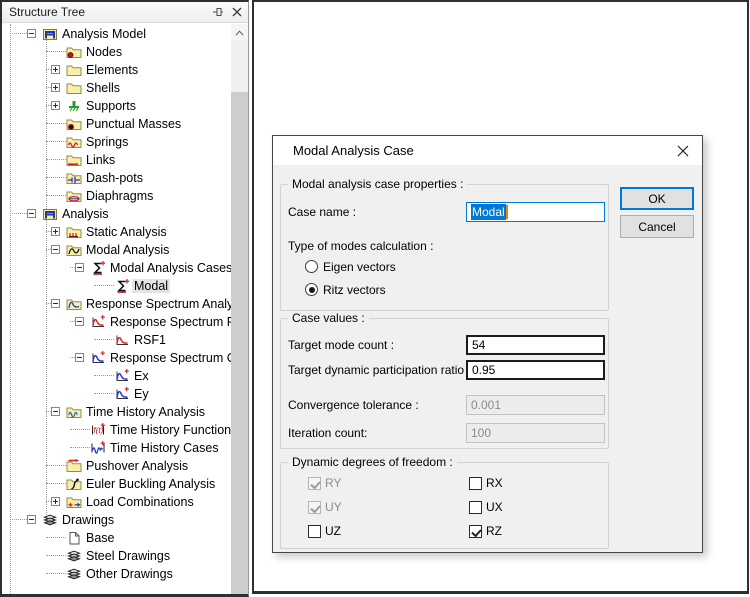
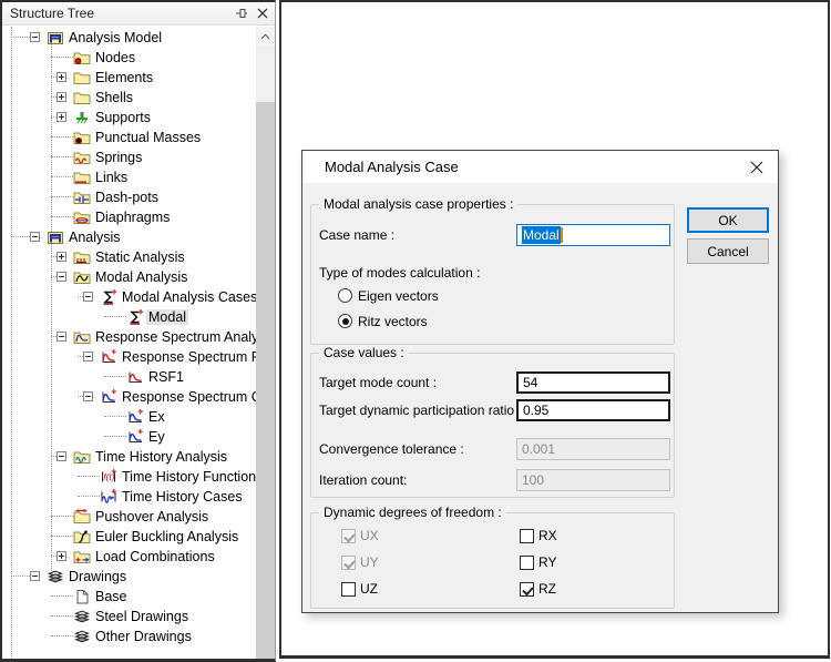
  Structure Tree
  Analysis Model
  Nodes
  Elements
  Shells
  Supports
  Punctual Masses
  Springs
  Links
  Dash-pots
  Diaphragms
  Analysis
  Static Analysis
  Modal Analysis
  Modal Analysis Cases
  Modal
  Response Spectrum Anal
  RSF1
  Response Spectrum
  Ex
  Ey
  Time History Analysis
  f(t)
  Time History Function
  Time History Cases
  Pushover Analysis
  Euler Buckling Analysis
  Load Combinations
  Drawings
  Base
  Steel Drawings
  Other Drawings
  Modal Analysis Case
  Modal analysis case properties :
  Case name :
  Modal
  Type of modes calculation :
  Eigen vectors
  Ritz vectors
  OK
  Cancel
  Case values :
  Target mode count :
  54
  Target dynamic participation ratio
  0.95
  Convergence tolerance :
  0.001
  Iteration count:
  100
  Dynamic degrees of freedom :
- RY
+ UX
  UY
  UZ
  RX
- UX
+ RY
  RZ
